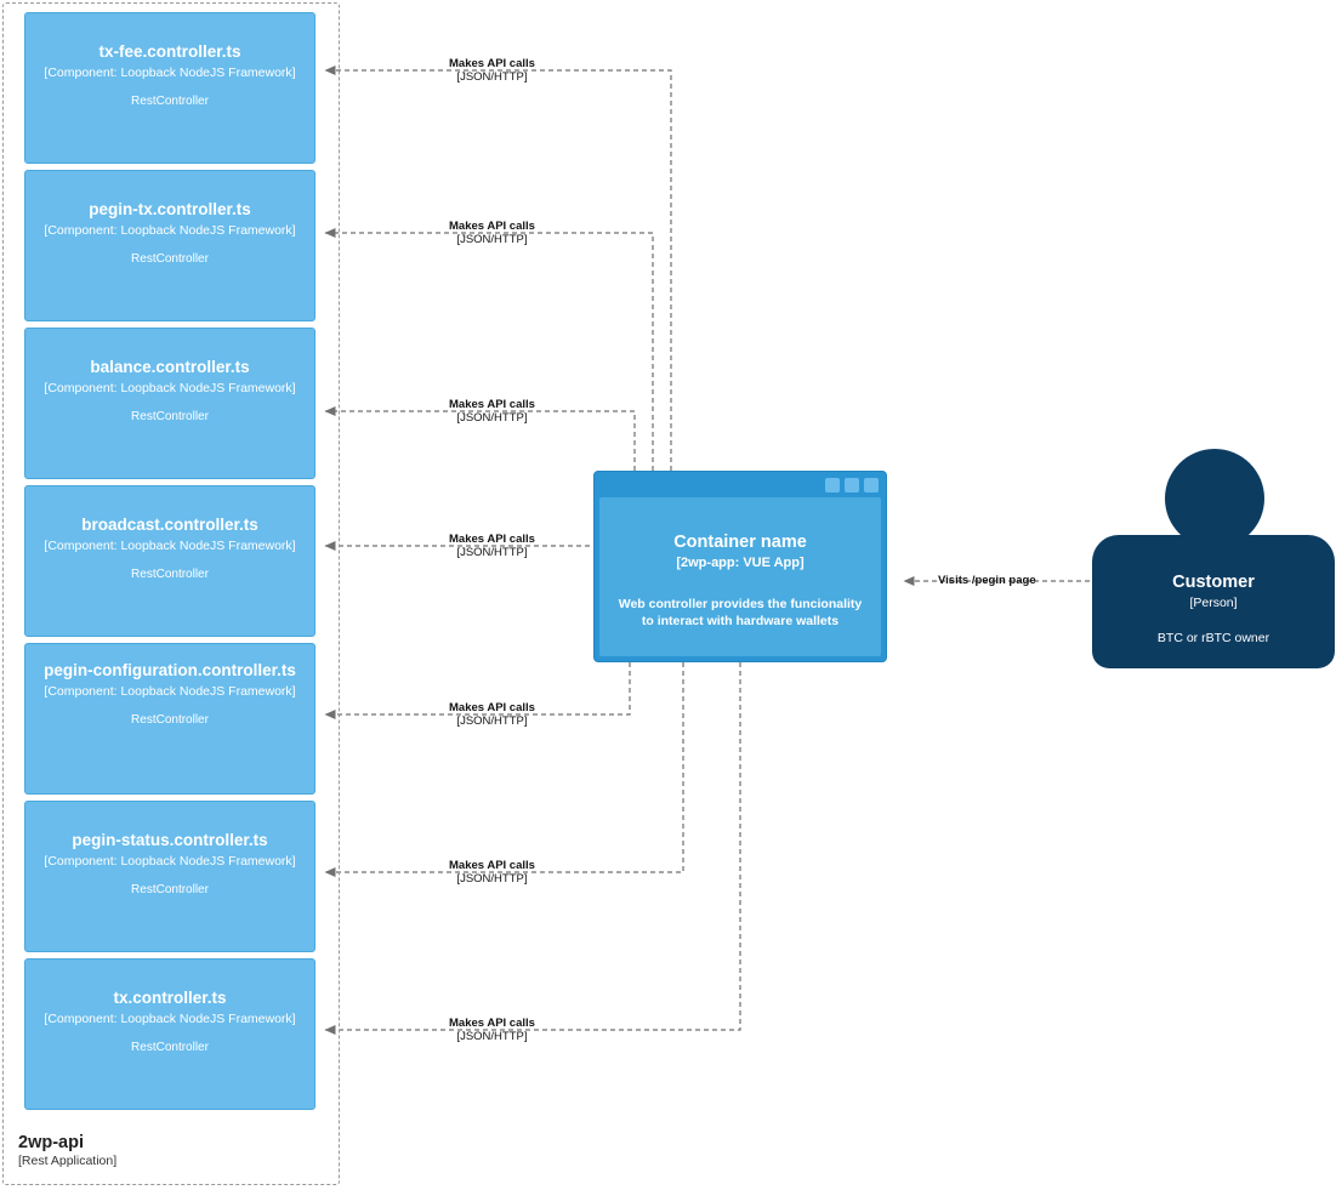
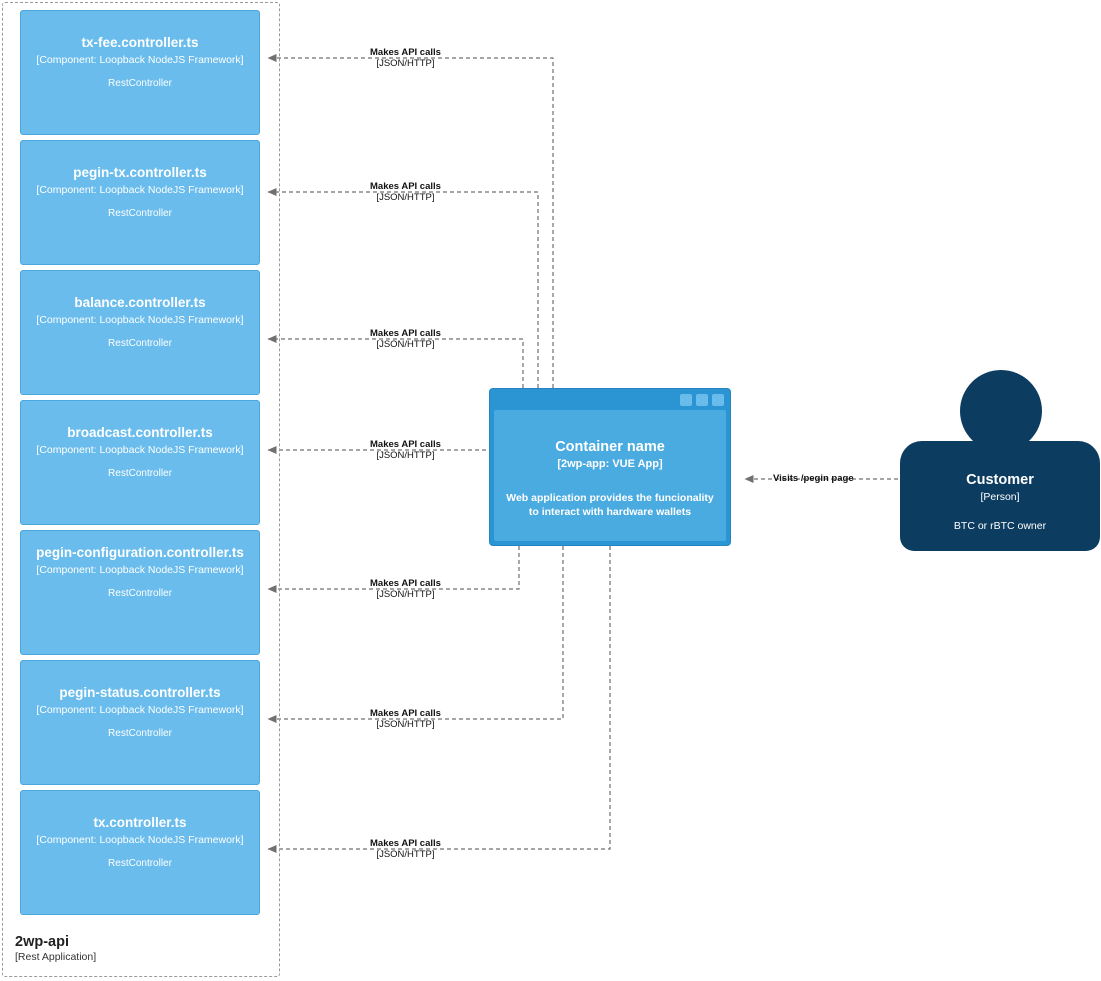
  2wp-api
  [Rest Application]
  tx-fee.controller.ts
  [Component: Loopback NodeJS Framework]
  RestController
  pegin-tx.controller.ts
  [Component: Loopback NodeJS Framework]
  RestController
  balance.controller.ts
  [Component: Loopback NodeJS Framework]
  RestController
  broadcast.controller.ts
  [Component: Loopback NodeJS Framework]
  RestController
  pegin-configuration.controller.ts
  [Component: Loopback NodeJS Framework]
  RestController
  pegin-status.controller.ts
  [Component: Loopback NodeJS Framework]
  RestController
  tx.controller.ts
  [Component: Loopback NodeJS Framework]
  RestController
  Container name
  [2wp-app: VUE App]
- Web controller provides the funcionality to interact with hardware wallets
+ Web application provides the funcionality to interact with hardware wallets
  Customer
  [Person]
  BTC or rBTC owner
  Makes API calls
  [JSON/HTTP]
  Makes API calls
  [JSON/HTTP]
  Makes API calls
  [JSON/HTTP]
  Makes API calls
  [JSON/HTTP]
  Makes API calls
  [JSON/HTTP]
  Makes API calls
  [JSON/HTTP]
  Makes API calls
  [JSON/HTTP]
  Visits /pegin page
